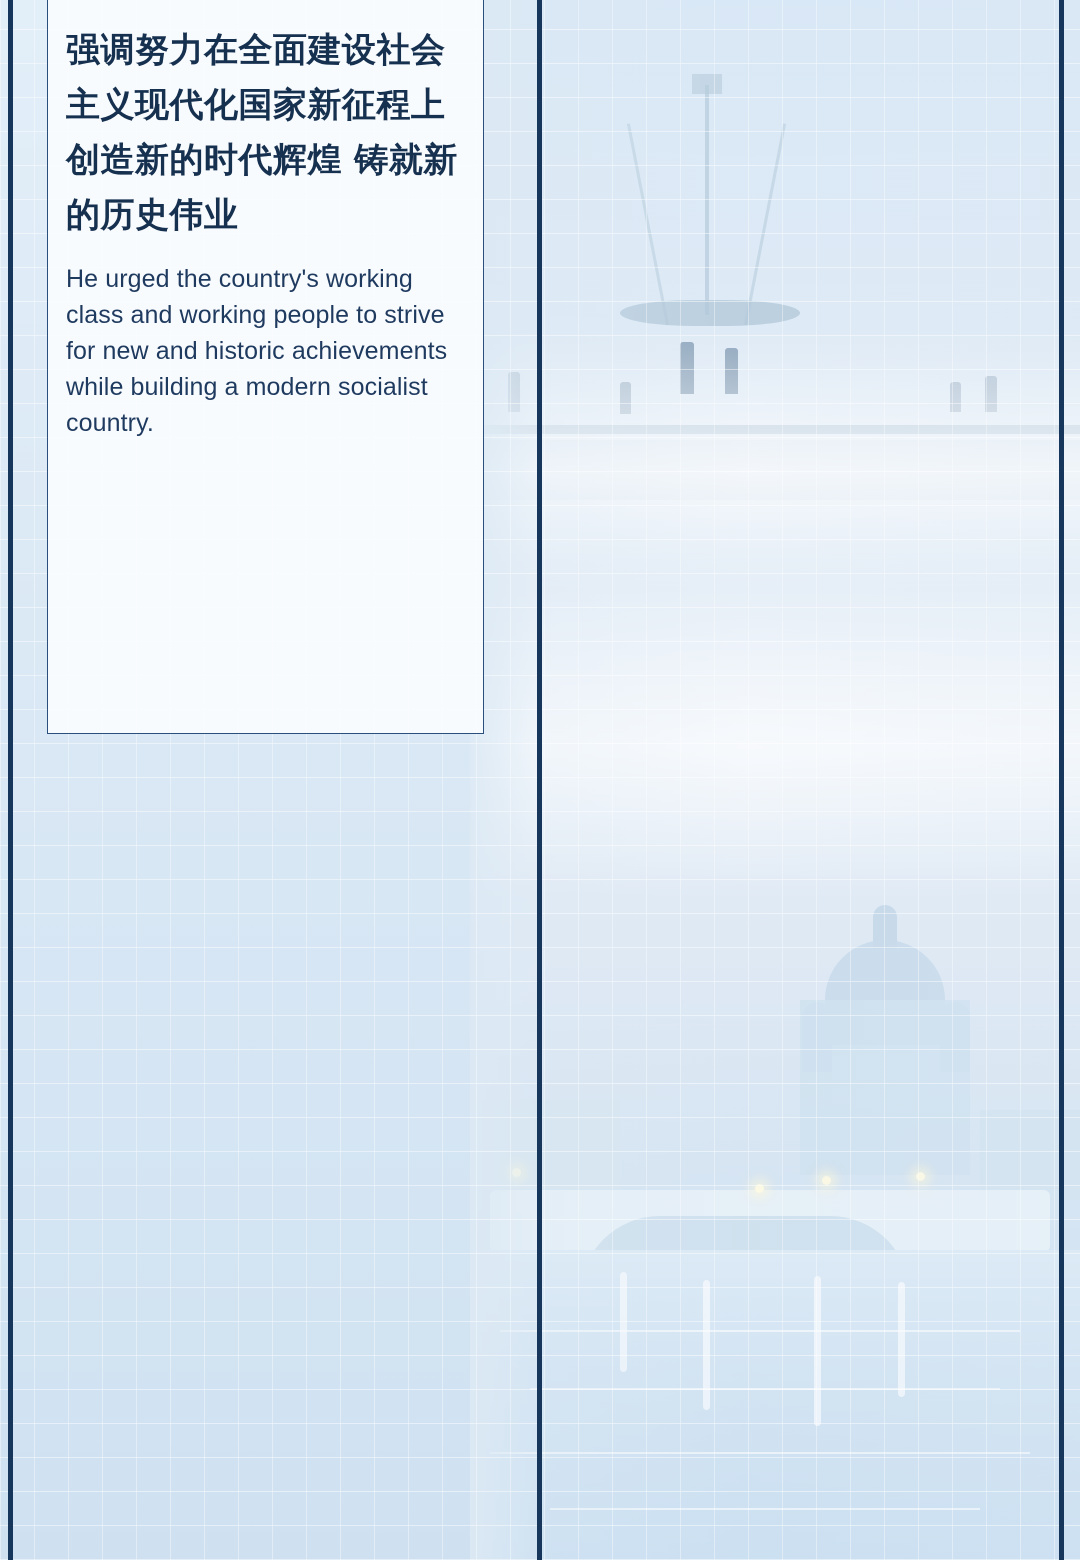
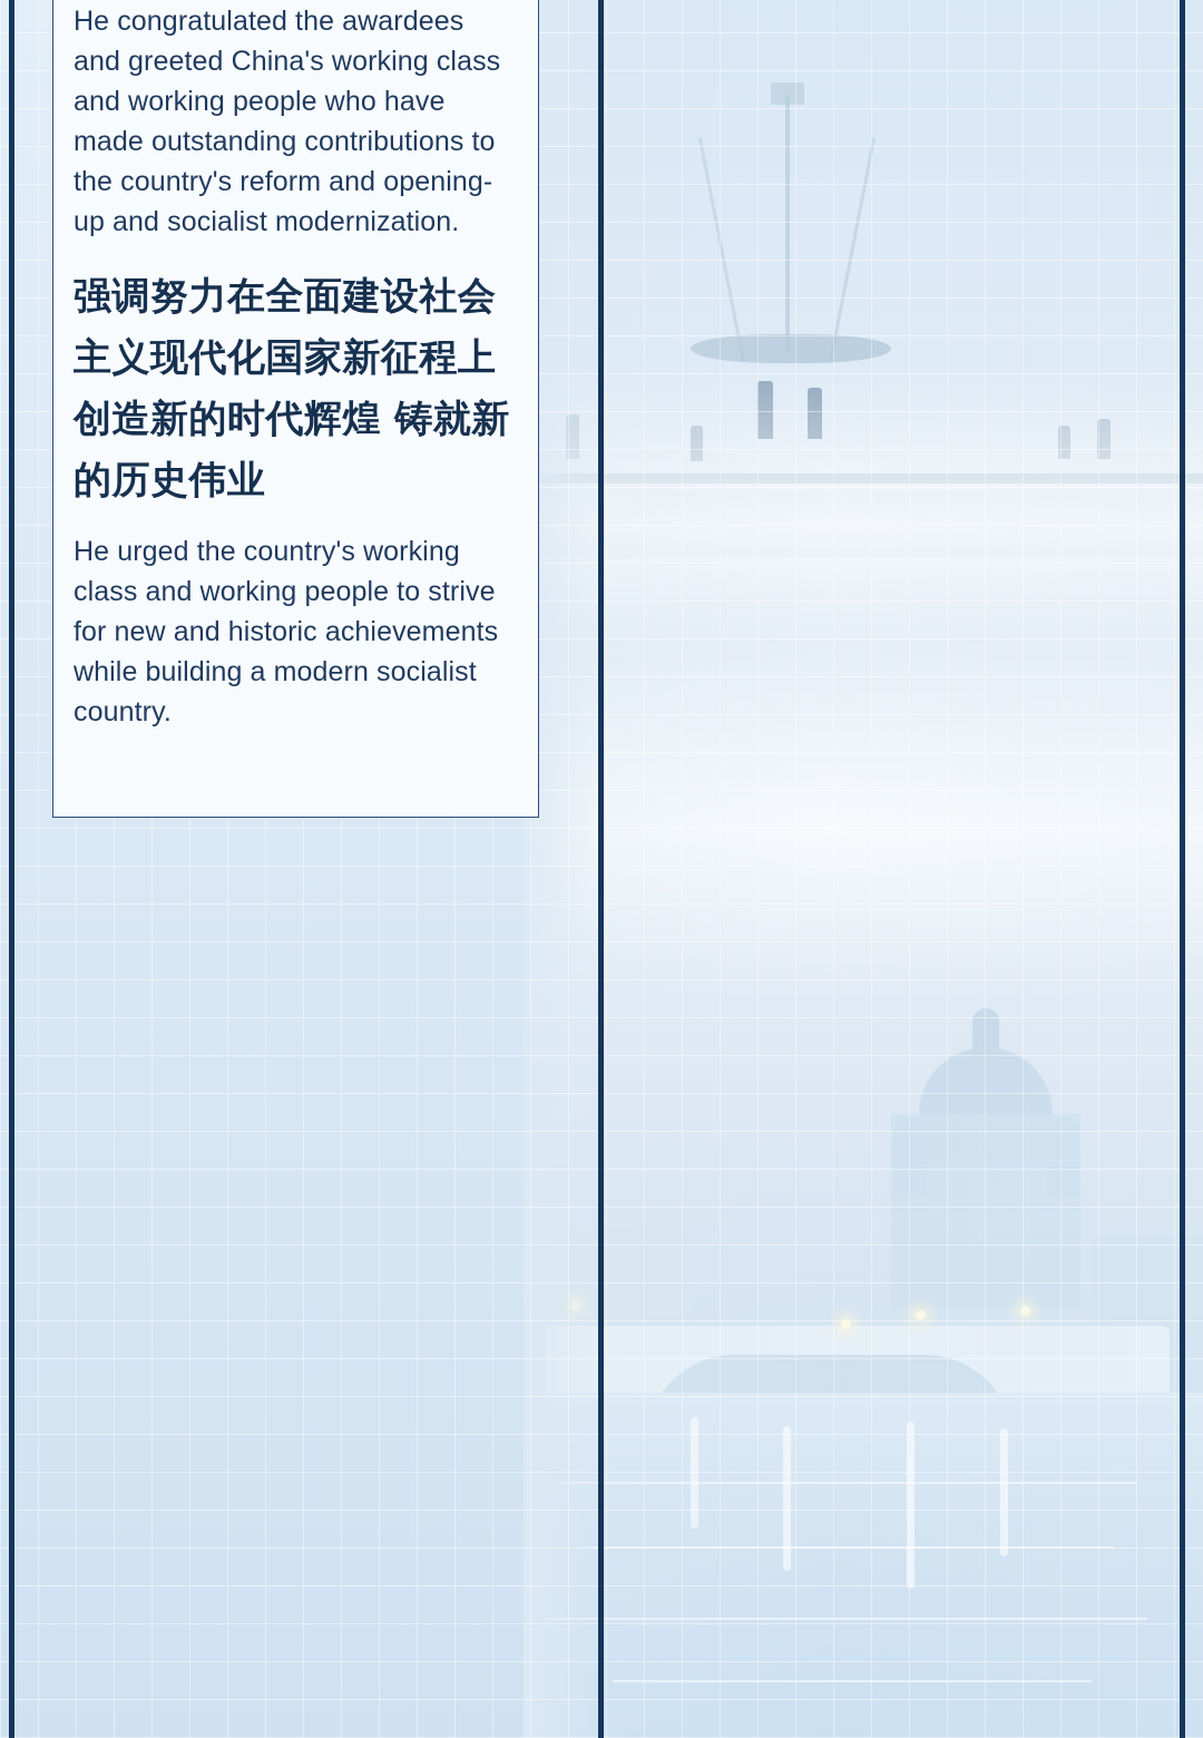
+ He congratulated the awardees and greeted China's working class and working people who have made outstanding contributions to the country's reform and opening-up and socialist modernization.
  强调努力在全面建设社会主义现代化国家新征程上创造新的时代辉煌 铸就新的历史伟业
  He urged the country's working class and working people to strive for new and historic achievements while building a modern socialist country.
